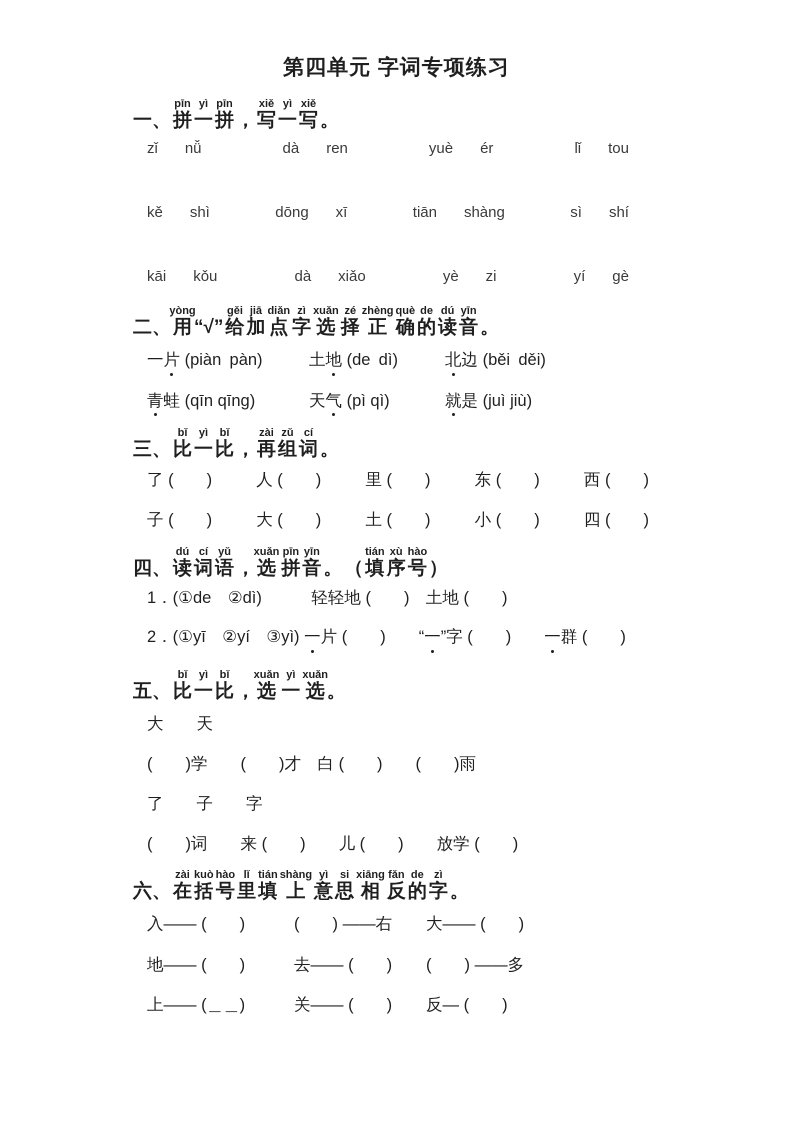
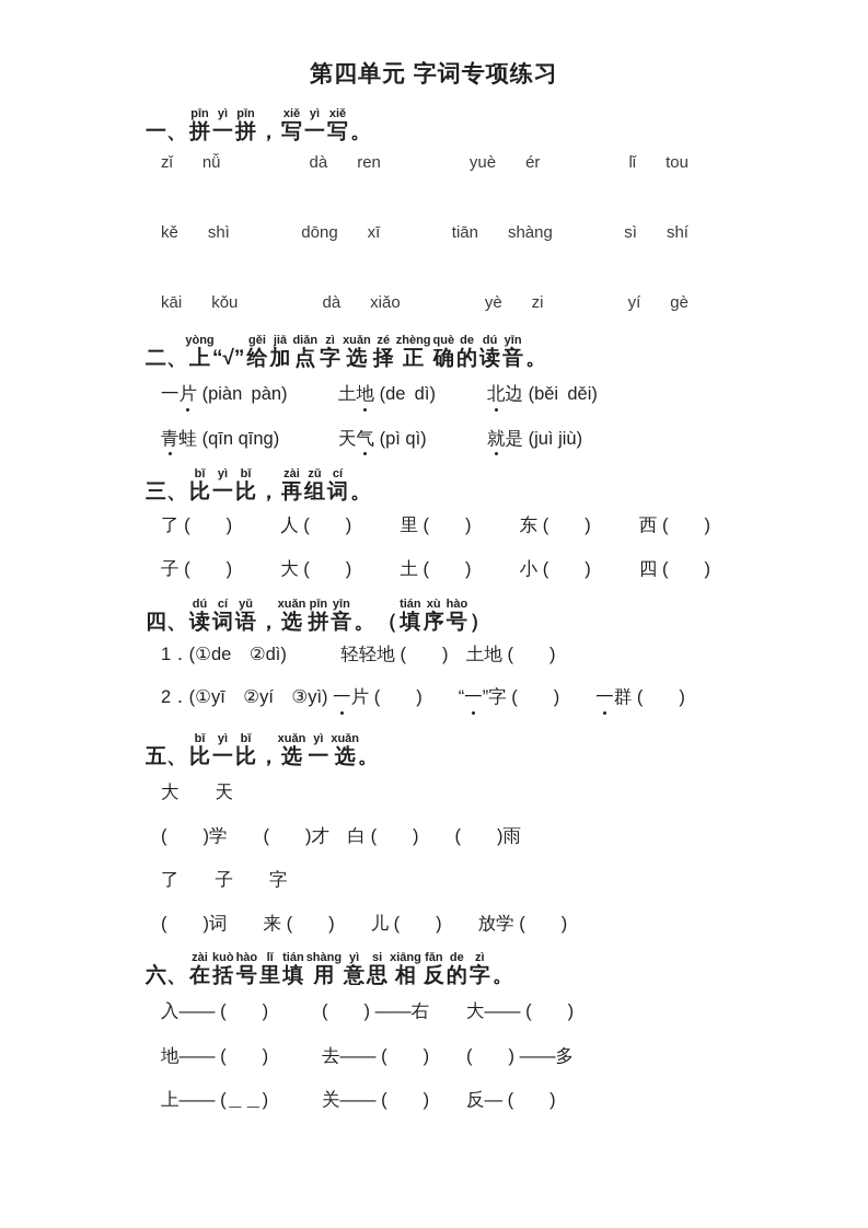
  第四单元 字词专项练习
  一、拼pīn一yì拼pīn，写xiě一yì写xiě。
  zǐ
  nǚ
  dà
  ren
  yuè
  ér
  lǐ
  tou
  kě
  shì
  dōng
  xī
  tiān
  shàng
  sì
  shí
  kāi
  kǒu
  dà
  xiǎo
  yè
  zi
  yí
  gè
- 二、用yòng“√”给gěi加jiā点diǎn字zì选xuǎn择zé正zhèng确què的de读dú音yīn。
+ 二、上yòng“√”给gěi加jiā点diǎn字zì选xuǎn择zé正zhèng确què的de读dú音yīn。
  一片 (piàn pàn)
  土地 (de dì)
  北边 (běi děi)
  青蛙 (qīn qīng)
  天气 (pì qì)
  就是 (juì jiù)
  三、比bǐ一yì比bǐ，再zài组zǔ词cí。
  了 ( )
  人 ( )
  里 ( )
  东 ( )
  西 ( )
  子 ( )
  大 ( )
  土 ( )
  小 ( )
  四 ( )
  四、读dú词cí语yǔ，选xuǎn拼pīn音yīn。（填tián序xù号hào）
  1．(①de ②dì) 轻轻地 ( ) 土地 ( )
  2．(①yī ②yí ③yì) 一片 ( ) “一”字 ( ) 一群 ( )
  五、比bǐ一yì比bǐ，选xuǎn一yì选xuǎn。
  大 天
  ( )学 ( )才 白 ( ) ( )雨
  了 子 字
  ( )词 来 ( ) 儿 ( ) 放学 ( )
- 六、在zài括kuò号hào里lǐ填tián上shàng意yì思si相xiāng反fǎn的de字zì。
+ 六、在zài括kuò号hào里lǐ填tián用shàng意yì思si相xiāng反fǎn的de字zì。
  入—— ( )
  ( ) ——右
  大—— ( )
  地—— ( )
  去—— ( )
  ( ) ——多
  上—— (＿＿)
  关—— ( )
  反— ( )
